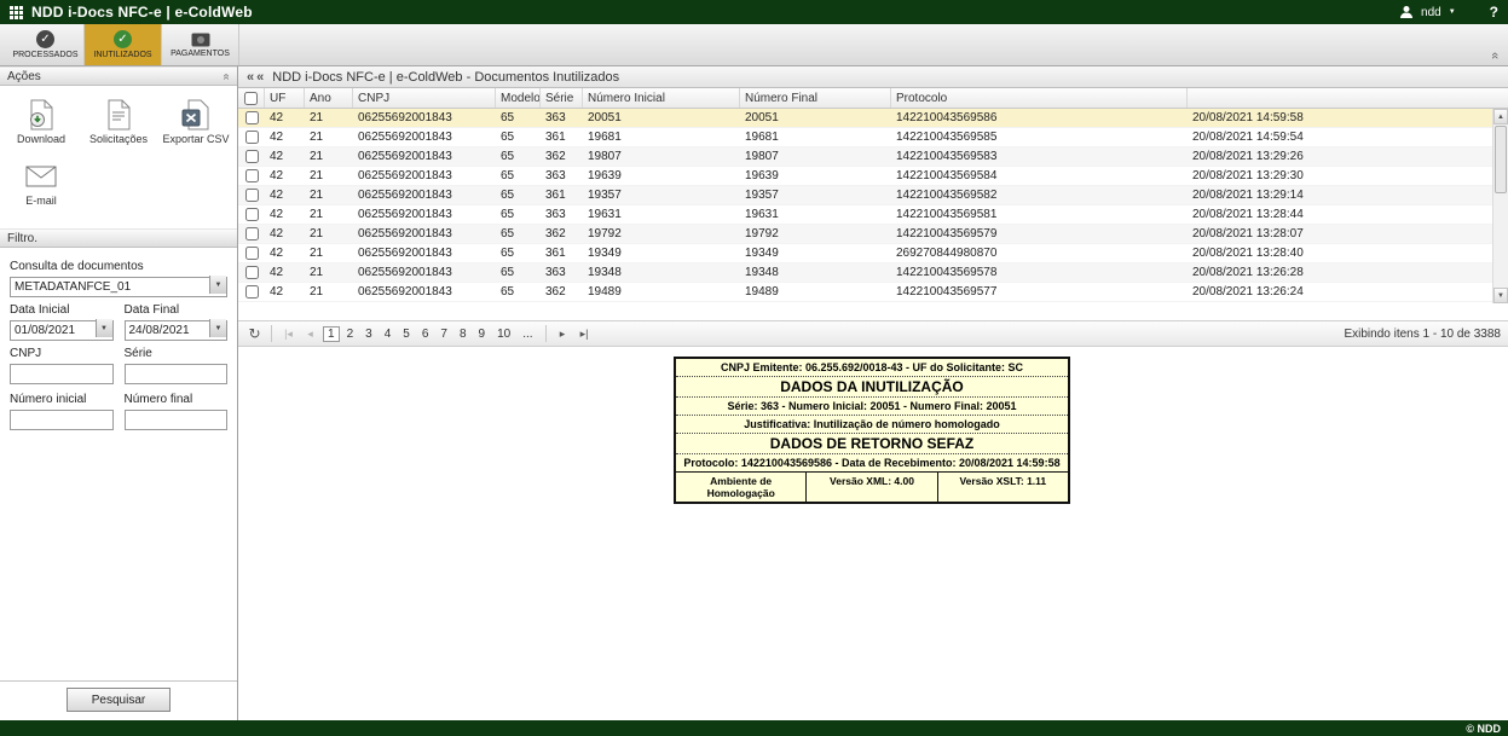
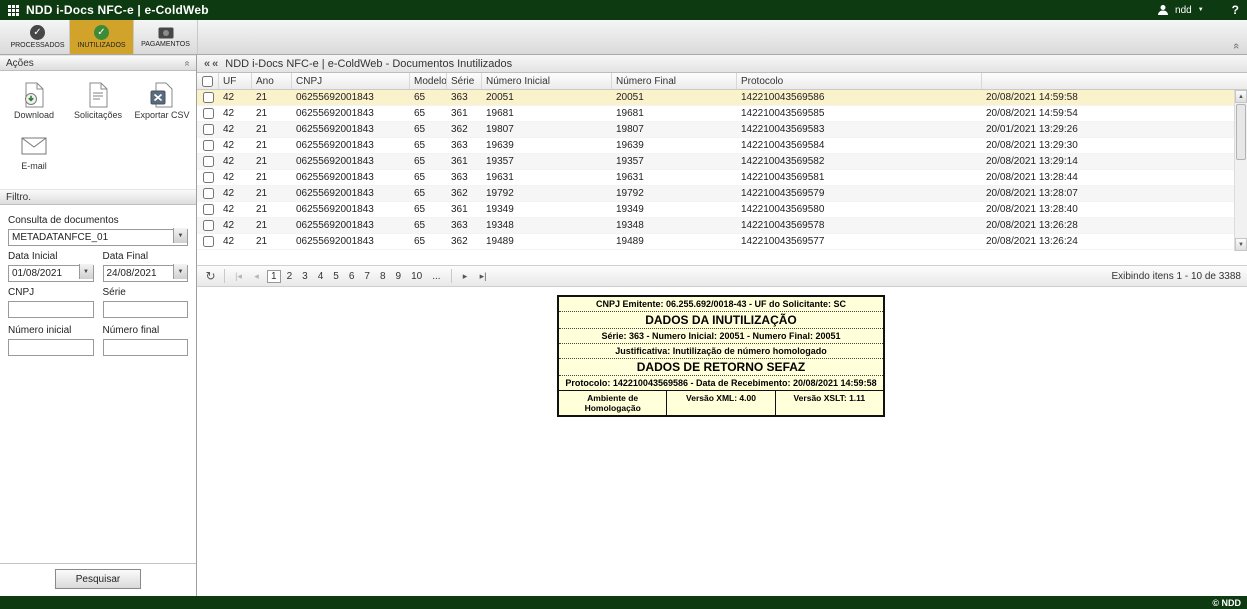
  NDD i-Docs NFC-e | e-ColdWeb
  ndd
  ?
  ✓
  ✓
  Ações
  Download
  Solicitações
  Exportar CSV
  E-mail
  Filtro.
  Consulta de documentos
  METADATANFCE_01
  Data Inicial
  01/08/2021
  Data Final
  24/08/2021
  CNPJ
  Série
  Número inicial
  Número final
  Pesquisar
  «
  «
  NDD i-Docs NFC-e | e-ColdWeb - Documentos Inutilizados
  UF
  Ano
  CNPJ
  Modelo
  Série
  Número Inicial
  Número Final
  Protocolo
  42
  21
  06255692001843
  65
  363
  20051
  20051
  142210043569586
  20/08/2021 14:59:58
  42
  21
  06255692001843
  65
  361
  19681
  19681
  142210043569585
  20/08/2021 14:59:54
  42
  21
  06255692001843
  65
  362
  19807
  19807
  142210043569583
- 20/08/2021 13:29:26
+ 20/01/2021 13:29:26
  42
  21
  06255692001843
  65
  363
  19639
  19639
  142210043569584
  20/08/2021 13:29:30
  42
  21
  06255692001843
  65
  361
  19357
  19357
  142210043569582
  20/08/2021 13:29:14
  42
  21
  06255692001843
  65
  363
  19631
  19631
  142210043569581
  20/08/2021 13:28:44
  42
  21
  06255692001843
  65
  362
  19792
  19792
  142210043569579
  20/08/2021 13:28:07
  42
  21
  06255692001843
  65
  361
  19349
  19349
- 269270844980870
+ 142210043569580
  20/08/2021 13:28:40
  42
  21
  06255692001843
  65
  363
  19348
  19348
  142210043569578
  20/08/2021 13:26:28
  42
  21
  06255692001843
  65
  362
  19489
  19489
  142210043569577
  20/08/2021 13:26:24
  ↻
  |◂
  ◂
  1
  2
  3
  4
  5
  6
  7
  8
  9
  10
  ...
  ▸
  ▸|
  Exibindo itens 1 - 10 de 3388
  CNPJ Emitente: 06.255.692/0018-43 - UF do Solicitante: SC
  DADOS DA INUTILIZAÇÃO
  Série: 363 - Numero Inicial: 20051 - Numero Final: 20051
  Justificativa: Inutilização de número homologado
  DADOS DE RETORNO SEFAZ
  Protocolo: 142210043569586 - Data de Recebimento: 20/08/2021 14:59:58
  Ambiente de Homologação
  Versão XML: 4.00
  Versão XSLT: 1.11
  © NDD
